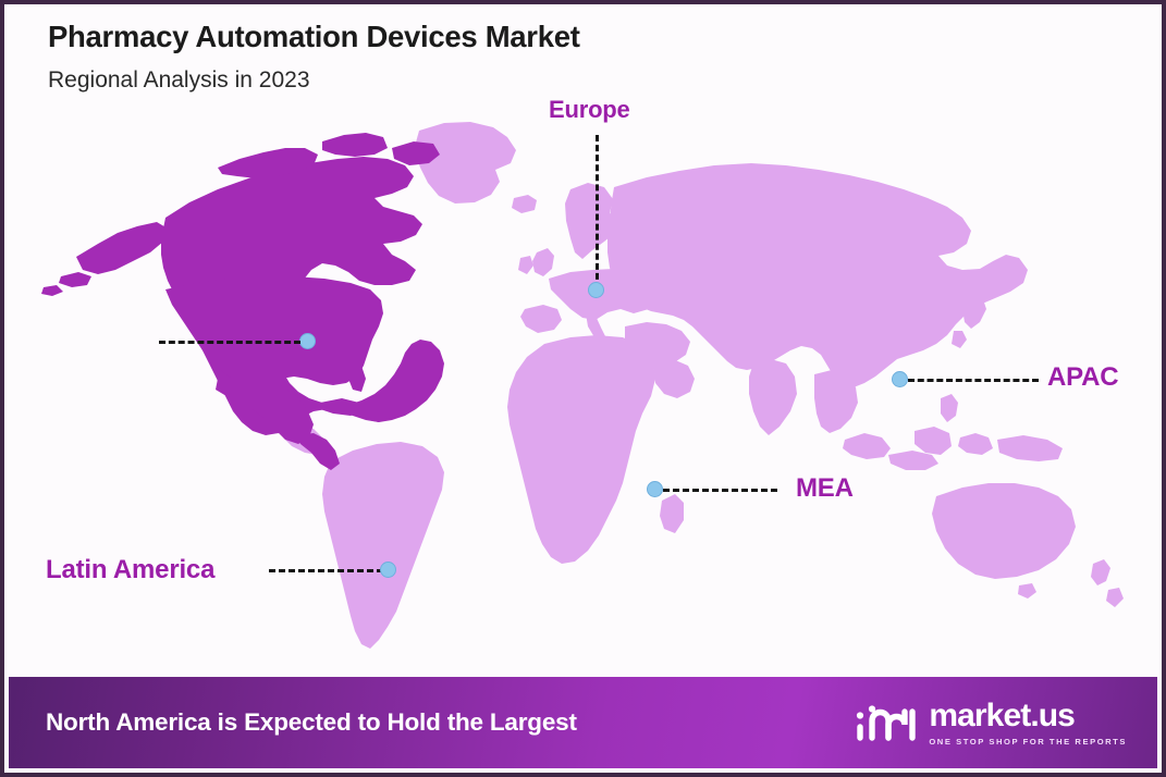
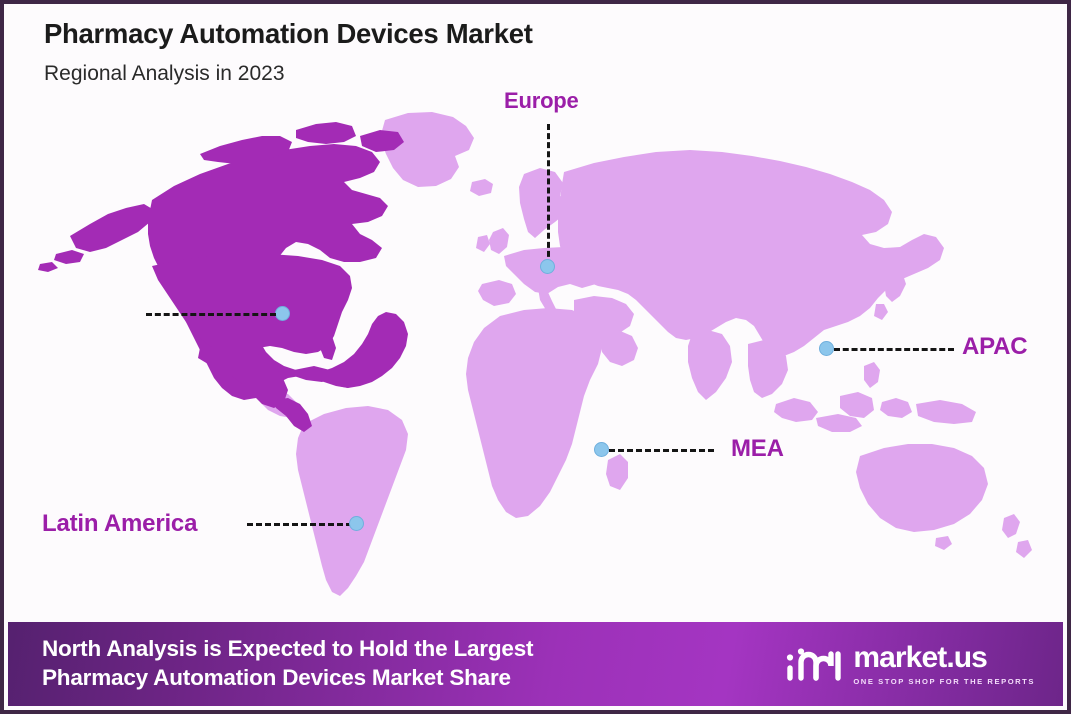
  Pharmacy Automation Devices Market
  Regional Analysis in 2023
  Europe
  APAC
  MEA
  Latin America
- North America is Expected to Hold the Largest
+ North Analysis is Expected to Hold the Largest
+ Pharmacy Automation Devices Market Share
  market.us
  ONE STOP SHOP FOR THE REPORTS
